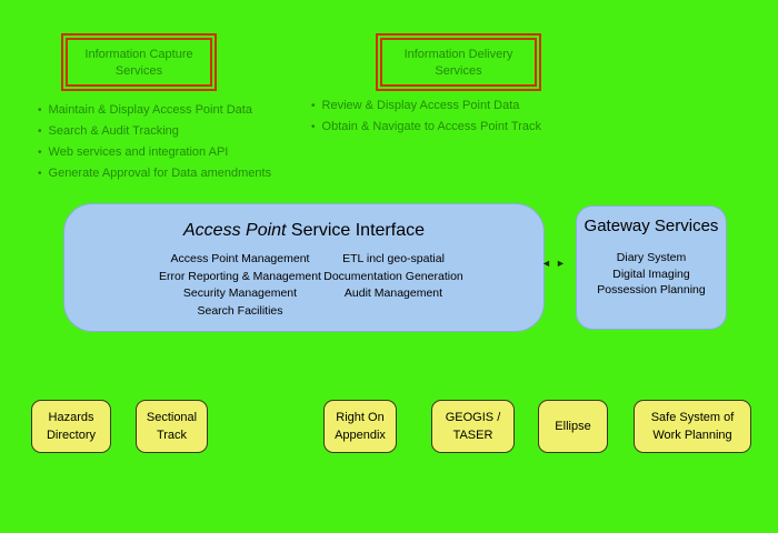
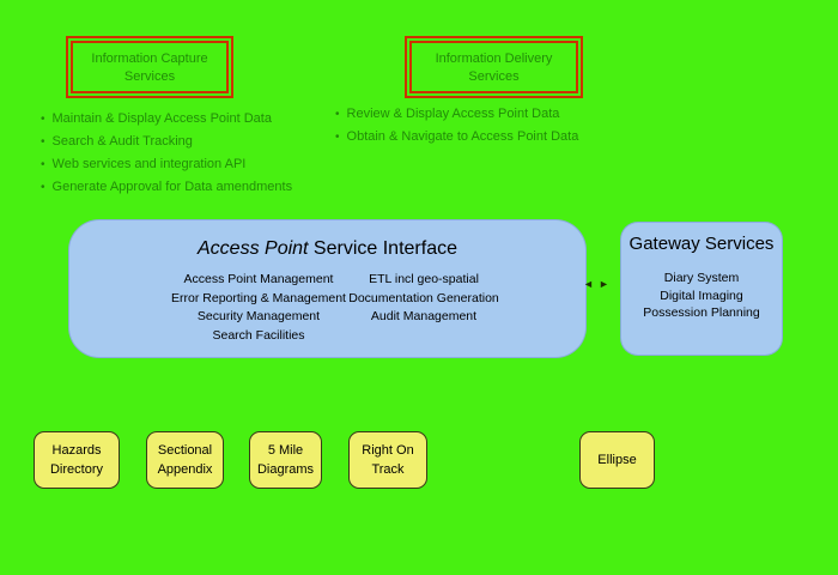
  Information Capture
  Services
  Information Delivery
  Services
  • Maintain & Display Access Point Data
  • Search & Audit Tracking
  • Web services and integration API
  • Generate Approval for Data amendments
  • Review & Display Access Point Data
- • Obtain & Navigate to Access Point Track
+ • Obtain & Navigate to Access Point Data
  Access Point Service Interface
  Access Point Management
  Error Reporting & Management
  Security Management
  Search Facilities
  ETL incl geo-spatial
  Documentation Generation
  Audit Management
  ◄
  ►
  Gateway Services
  Diary System
  Digital Imaging
  Possession Planning
  Hazards
  Directory
  Sectional
- Track
+ Appendix
+ 5 Mile
+ Diagrams
  Right On
- Appendix
+ Track
- GEOGIS /
- TASER
  Ellipse
- Safe System of
- Work Planning
